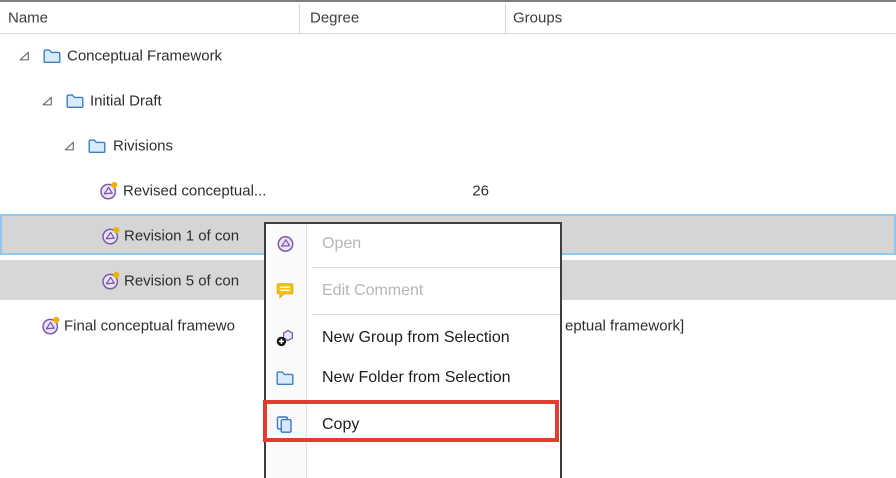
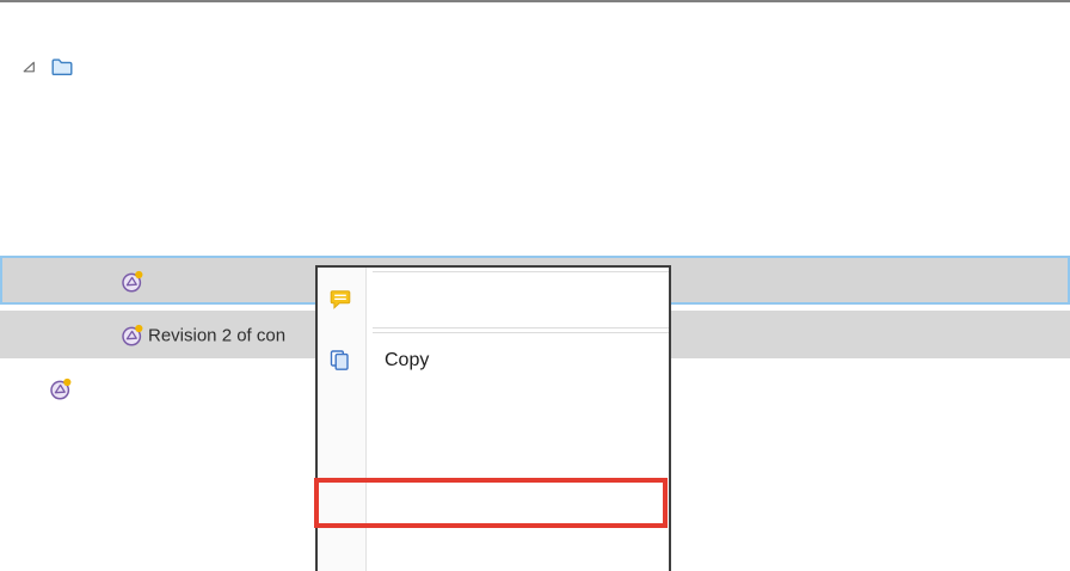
- Name
- Degree
- Groups
- Conceptual Framework
- Initial Draft
- Rivisions
- Revised conceptual...
- 26
- Revision 1 of con
- Revision 5 of con
+ Revision 2 of con
- Final conceptual framewo
- eptual framework]
- Open
- Edit Comment
- New Group from Selection
- New Folder from Selection
  Copy
